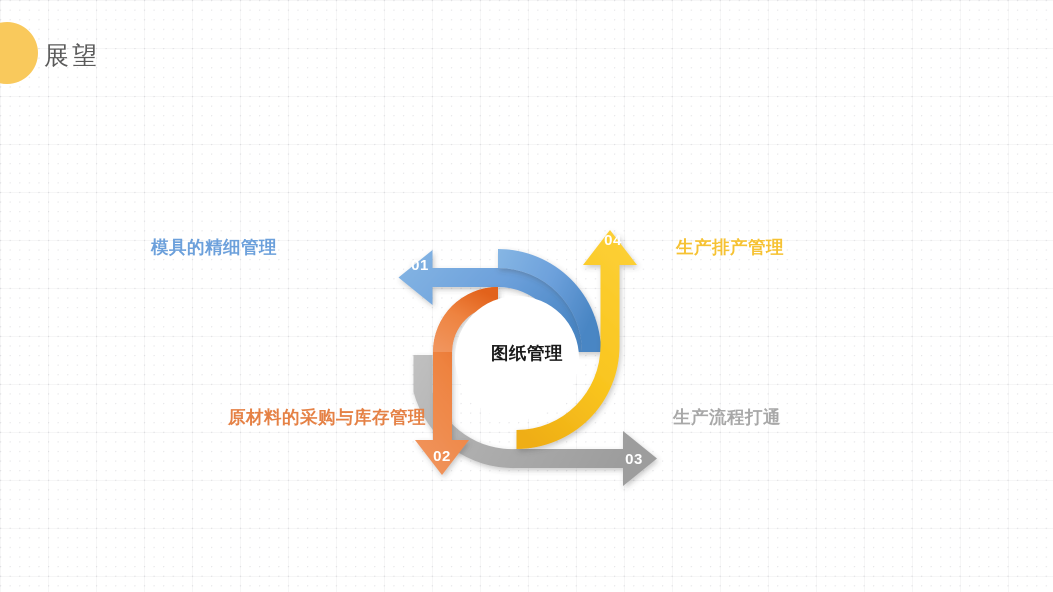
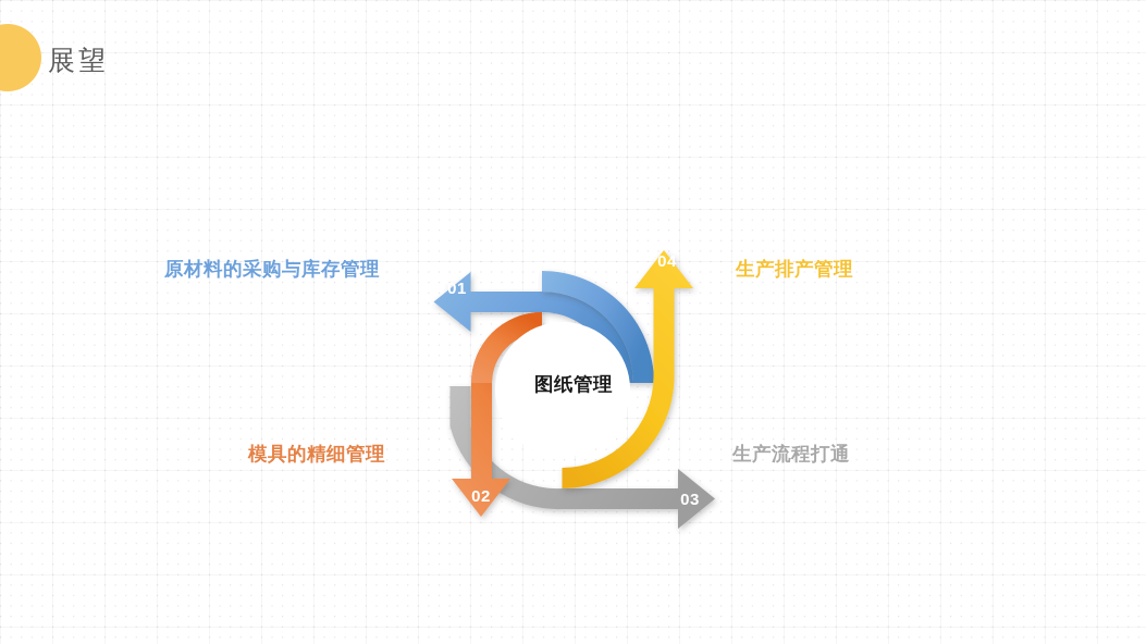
  展望
  03
  01
  02
  04
- 模具的精细管理
+ 原材料的采购与库存管理
  生产排产管理
- 原材料的采购与库存管理
+ 模具的精细管理
  生产流程打通
  图纸管理
